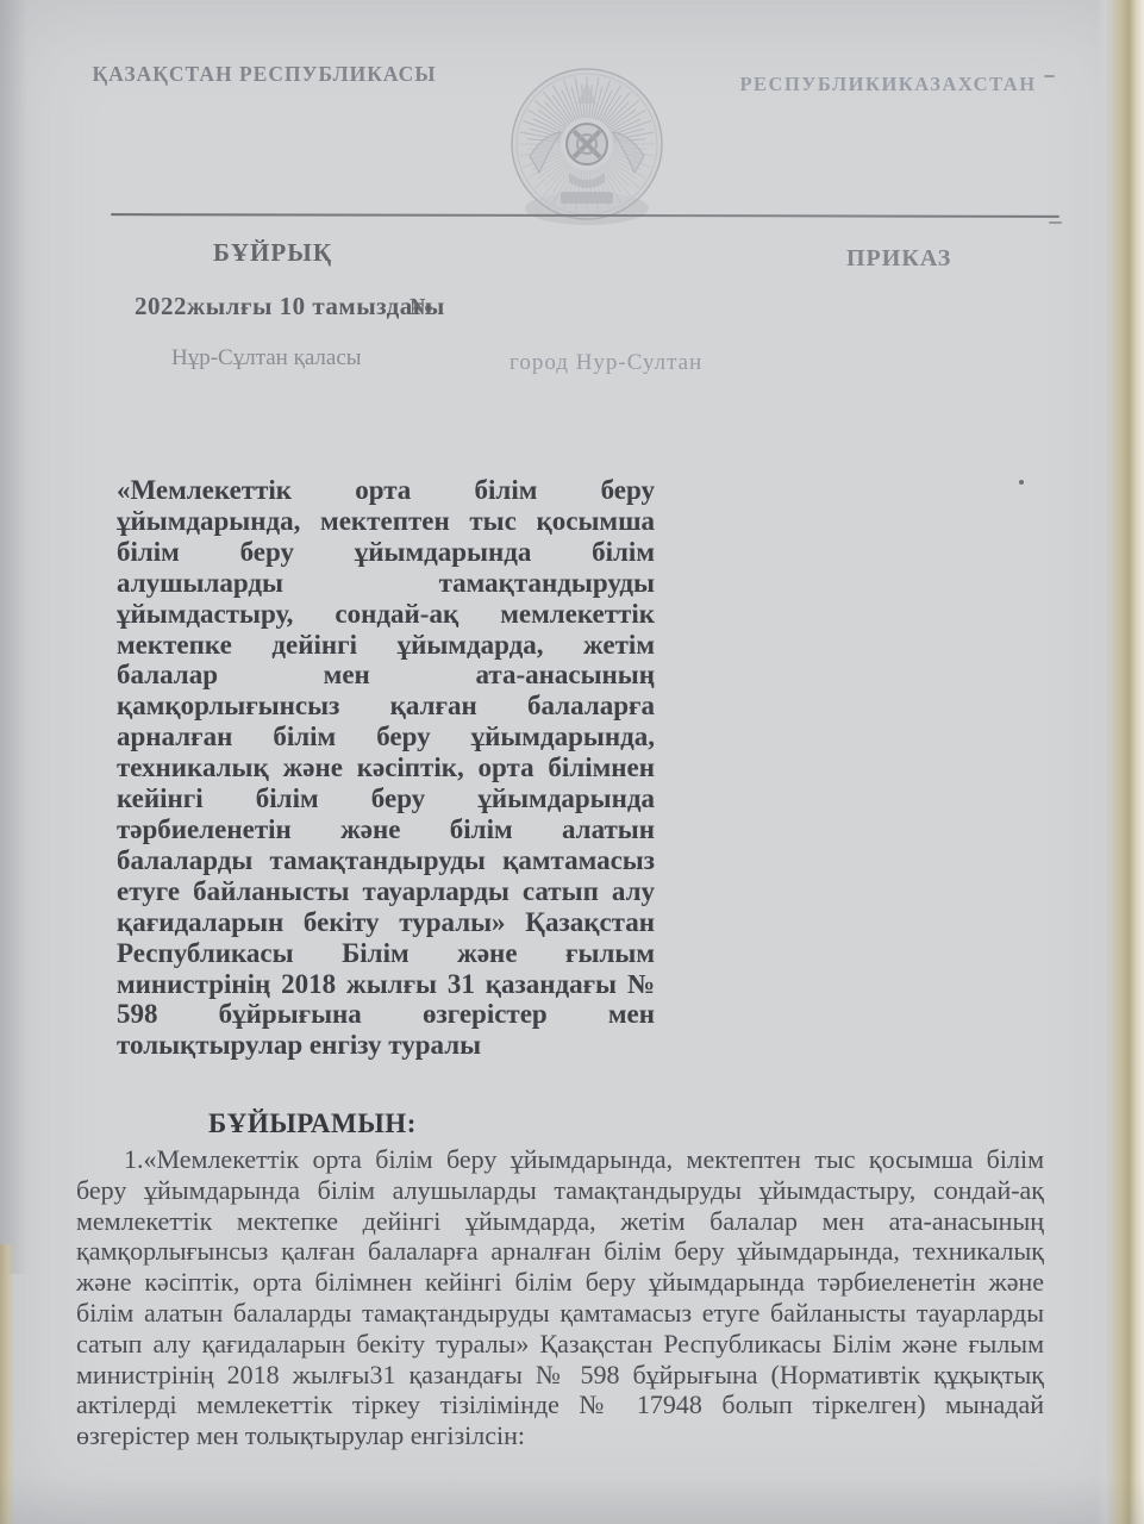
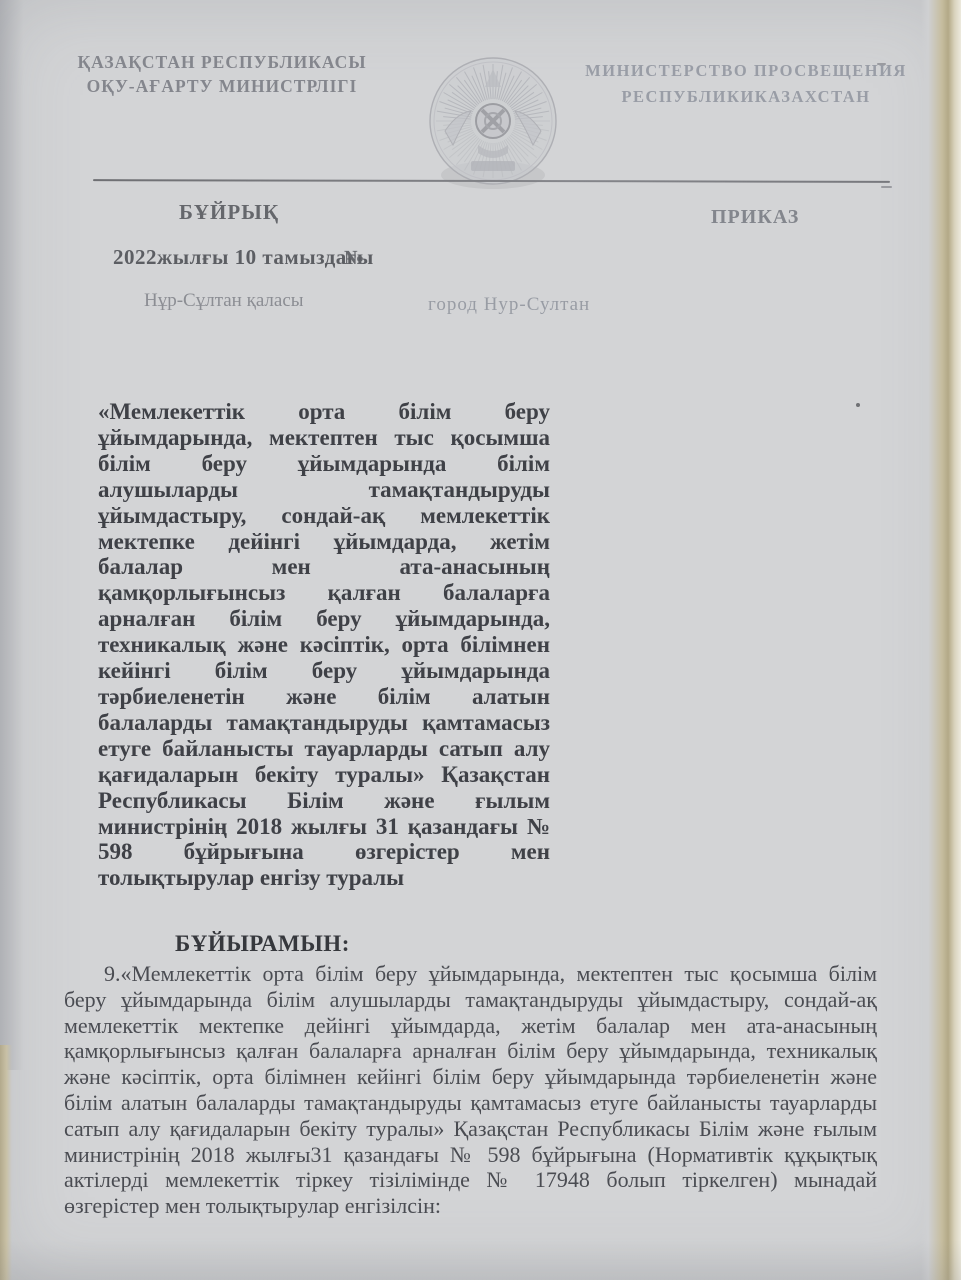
  ҚАЗАҚСТАН РЕСПУБЛИКАСЫ
+ ОҚУ-АҒАРТУ МИНИСТРЛІГІ
+ МИНИСТЕРСТВО ПРОСВЕЩЕНИЯ
  РЕСПУБЛИКИКАЗАХСТАН
  БҰЙРЫҚ
  ПРИКАЗ
  2022жылғы 10 тамыздағы
  №
  Нұр-Сұлтан қаласы
  город Нур-Султан
  «Мемлекеттік орта білім беру ұйымдарында, мектептен тыс қосымша білім беру ұйымдарында білім алушыларды тамақтандыруды ұйымдастыру, сондай-ақ мемлекеттік мектепке дейінгі ұйымдарда, жетім балалар мен ата-анасының қамқорлығынсыз қалған балаларға арналған білім беру ұйымдарында, техникалық және кәсіптік, орта білімнен кейінгі білім беру ұйымдарында тәрбиеленетін және білім алатын балаларды тамақтандыруды қамтамасыз етуге байланысты тауарларды сатып алу қағидаларын бекіту туралы» Қазақстан Республикасы Білім және ғылым министрінің 2018 жылғы 31 қазандағы № 598 бұйрығына өзгерістер мен толықтырулар енгізу туралы
  БҰЙЫРАМЫН:
- 1.«Мемлекеттік орта білім беру ұйымдарында, мектептен тыс қосымша білім беру ұйымдарында білім алушыларды тамақтандыруды ұйымдастыру, сондай-ақ мемлекеттік мектепке дейінгі ұйымдарда, жетім балалар мен ата-анасының қамқорлығынсыз қалған балаларға арналған білім беру ұйымдарында, техникалық және кәсіптік, орта білімнен кейінгі білім беру ұйымдарында тәрбиеленетін және білім алатын балаларды тамақтандыруды қамтамасыз етуге байланысты тауарларды сатып алу қағидаларын бекіту туралы» Қазақстан Республикасы Білім және ғылым министрінің 2018 жылғы31 қазандағы № 598 бұйрығына (Нормативтік құқықтық актілерді мемлекеттік тіркеу тізілімінде № 17948 болып тіркелген) мынадай өзгерістер мен толықтырулар енгізілсін:
+ 9.«Мемлекеттік орта білім беру ұйымдарында, мектептен тыс қосымша білім беру ұйымдарында білім алушыларды тамақтандыруды ұйымдастыру, сондай-ақ мемлекеттік мектепке дейінгі ұйымдарда, жетім балалар мен ата-анасының қамқорлығынсыз қалған балаларға арналған білім беру ұйымдарында, техникалық және кәсіптік, орта білімнен кейінгі білім беру ұйымдарында тәрбиеленетін және білім алатын балаларды тамақтандыруды қамтамасыз етуге байланысты тауарларды сатып алу қағидаларын бекіту туралы» Қазақстан Республикасы Білім және ғылым министрінің 2018 жылғы31 қазандағы № 598 бұйрығына (Нормативтік құқықтық актілерді мемлекеттік тіркеу тізілімінде № 17948 болып тіркелген) мынадай өзгерістер мен толықтырулар енгізілсін:
